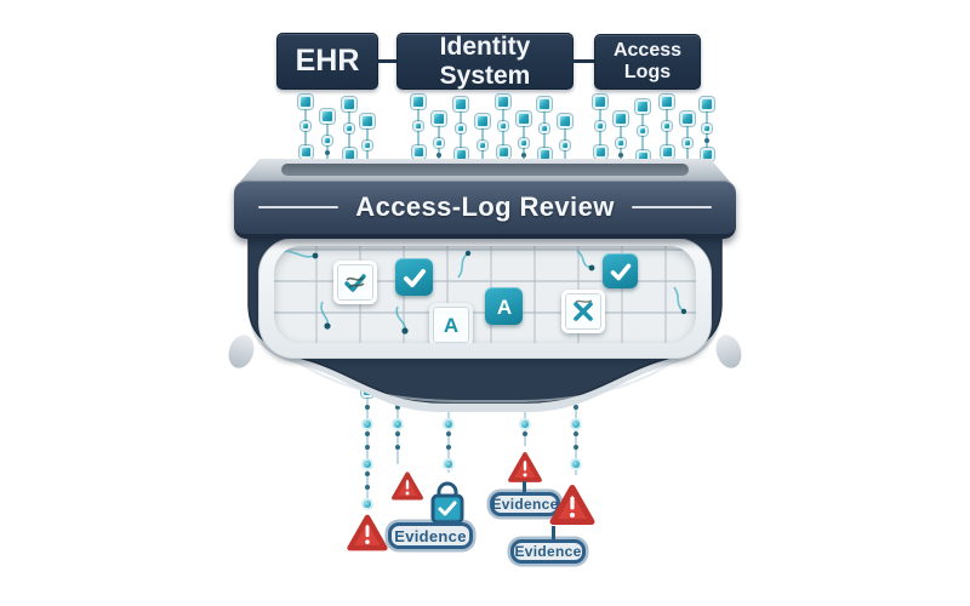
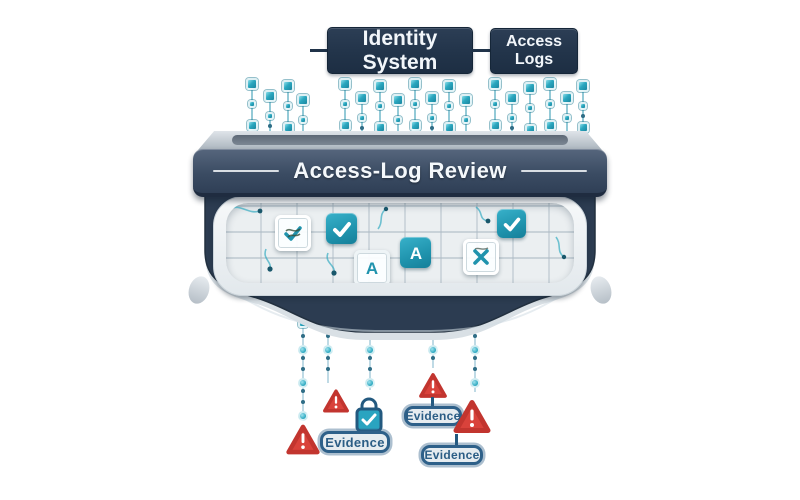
- EHR
  Identity System
  Access Logs
  A
  A
  Access-Log Review
  Evidence
  Evidence
  Evidence
